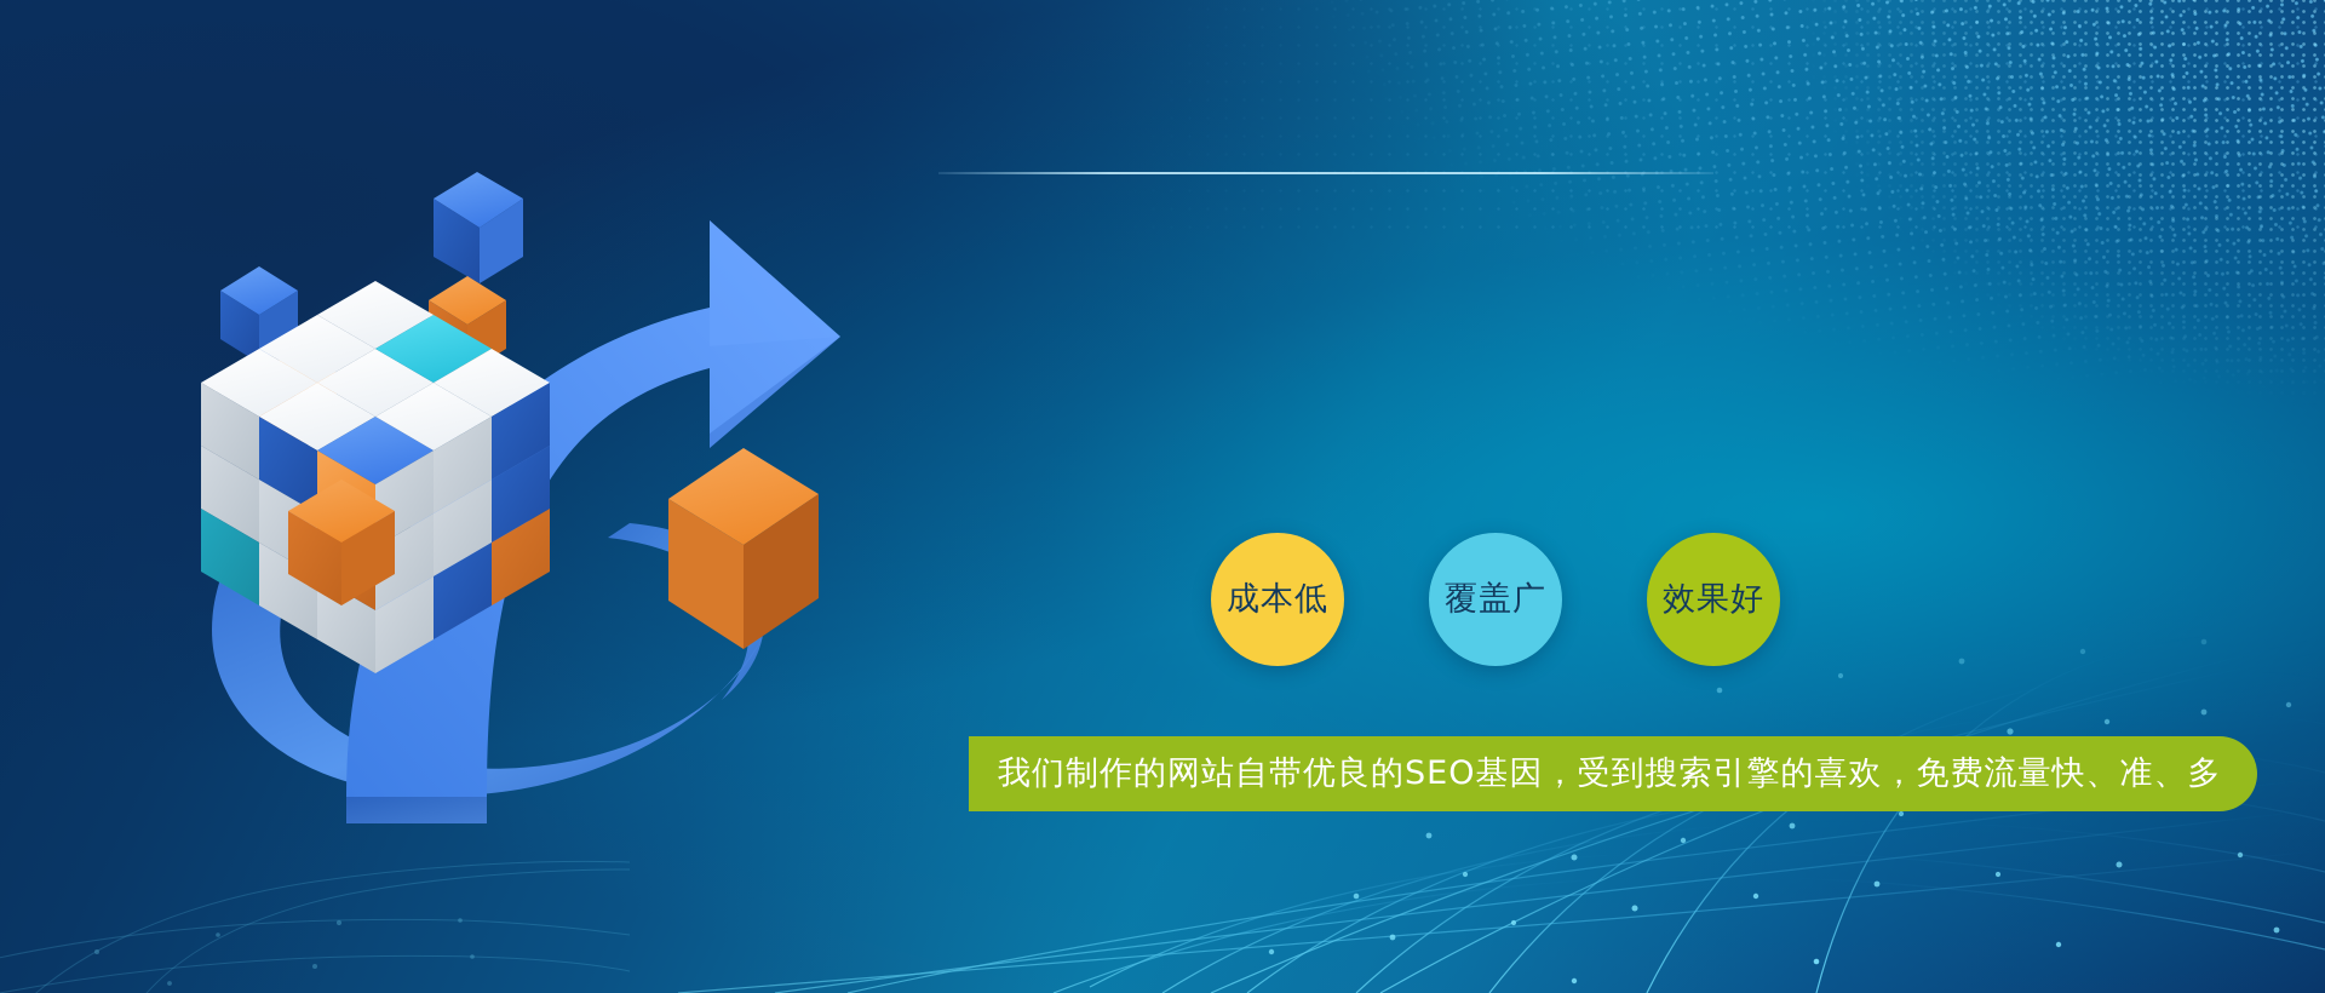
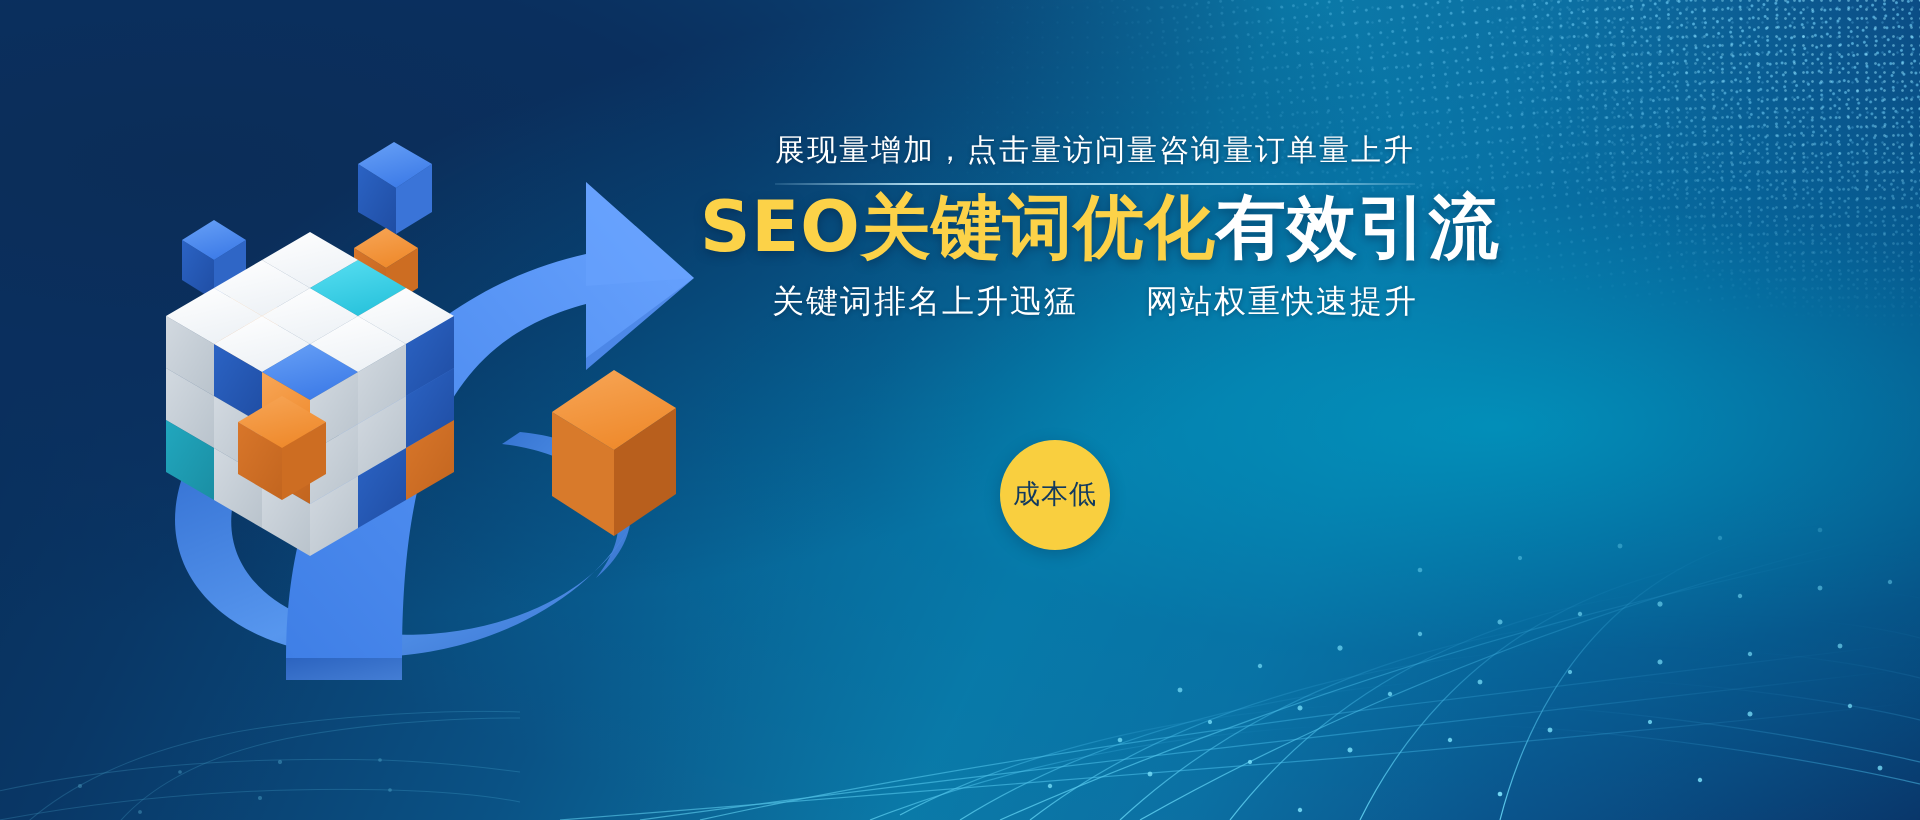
+ 展现量增加，点击量访问量咨询量订单量上升
+ SEO关键词优化有效引流
+ 关键词排名上升迅猛 网站权重快速提升
  成本低
- 覆盖广
- 效果好
- 我们制作的网站自带优良的SEO基因，受到搜索引擎的喜欢，免费流量快、准、多
